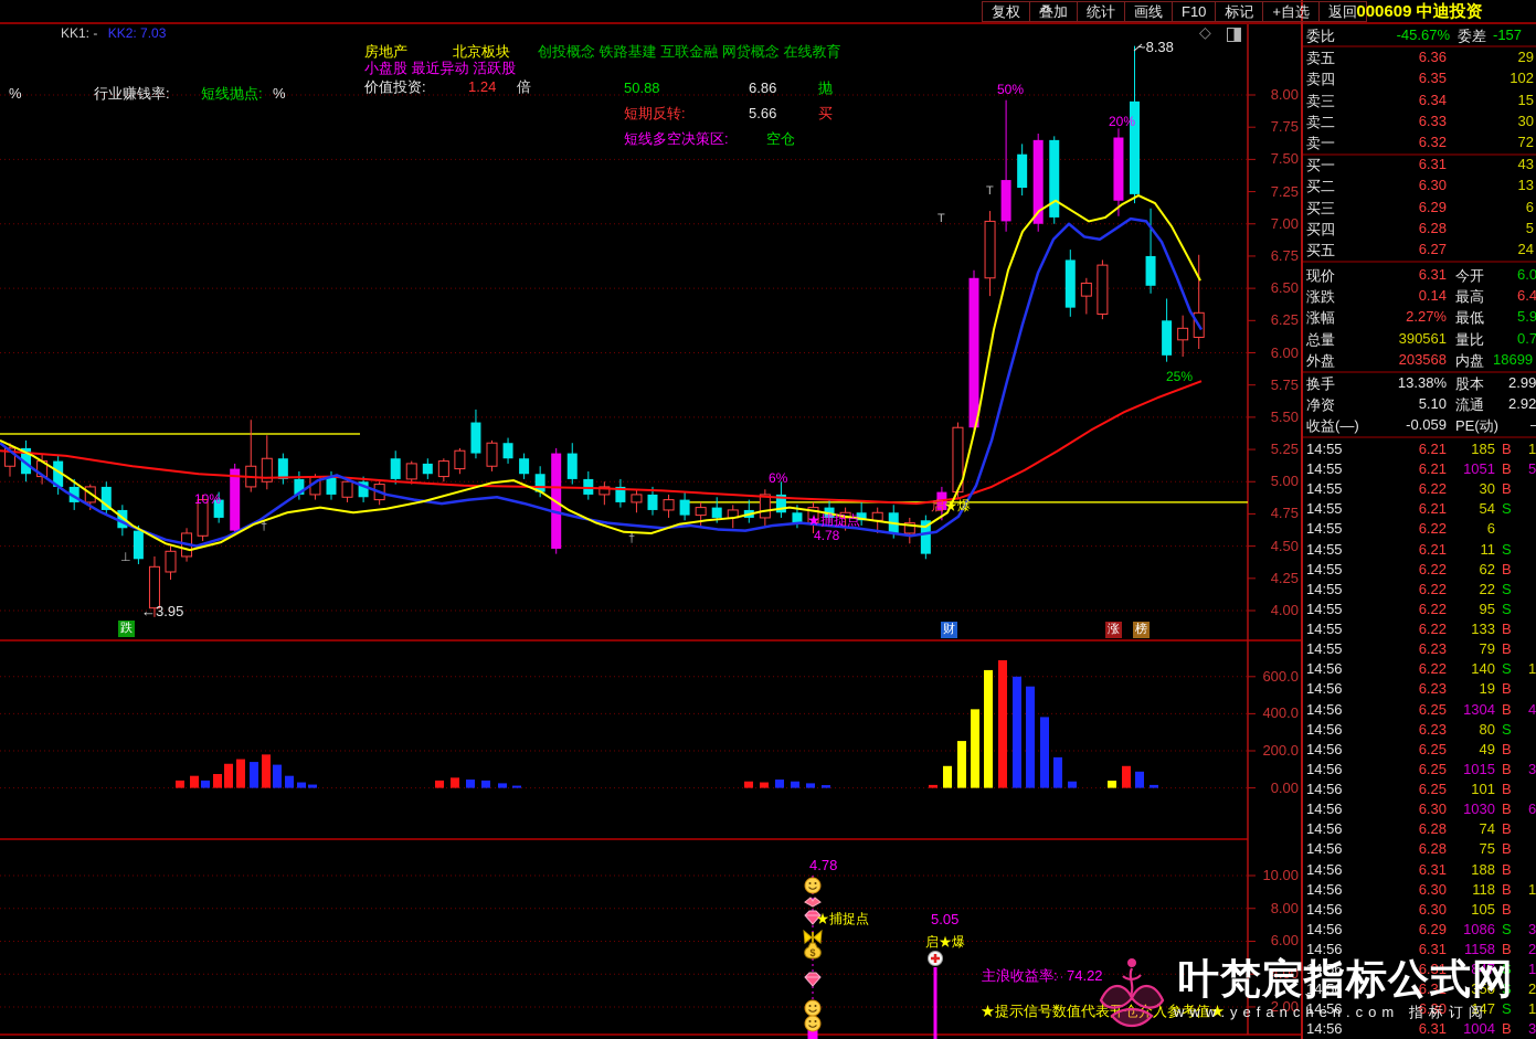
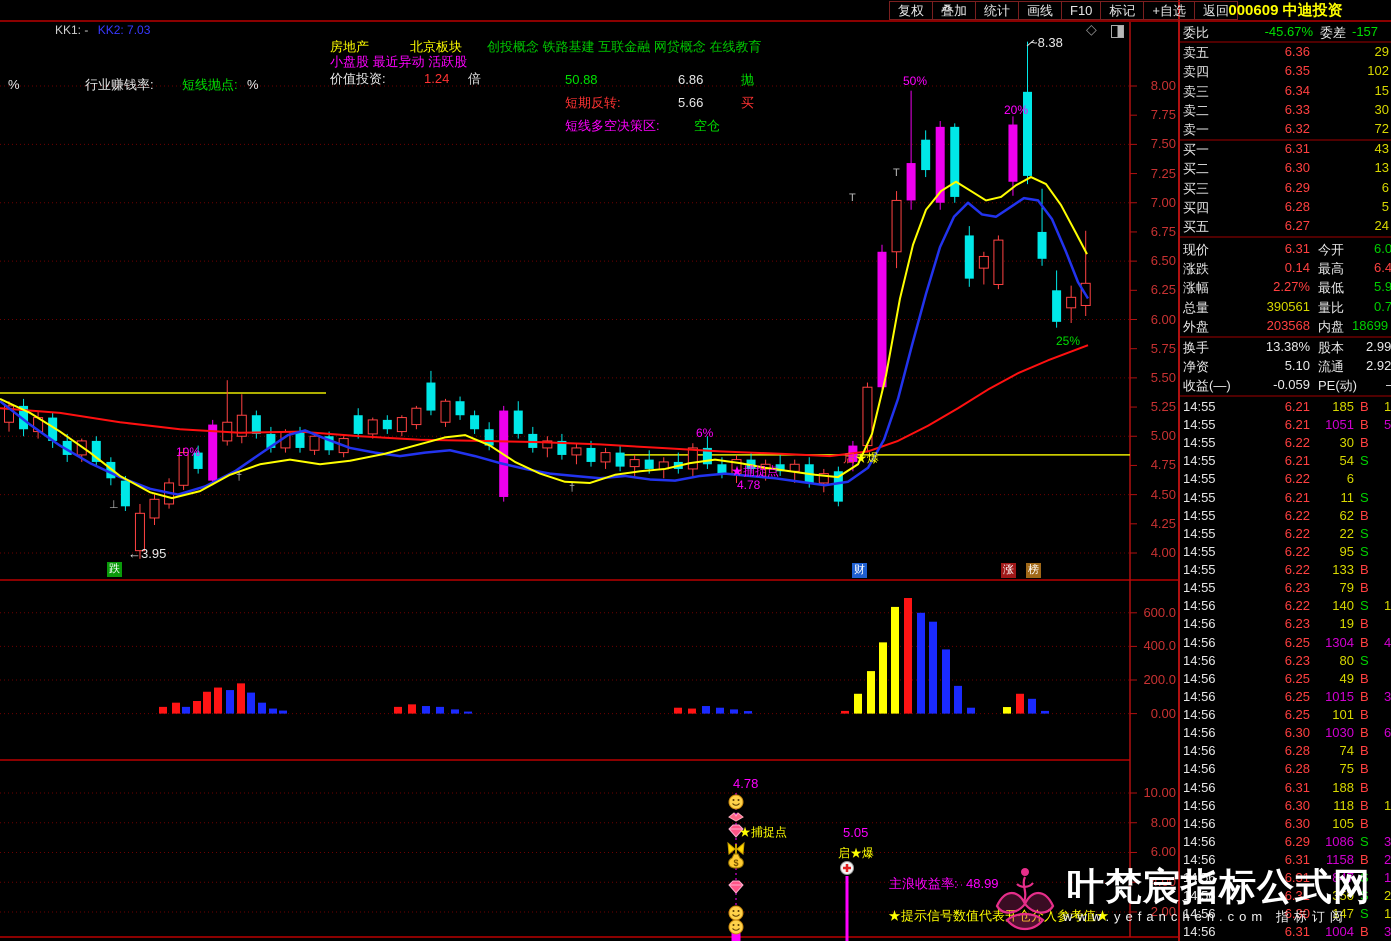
  $
  复权
  叠加
  统计
  画线
  F10
  标记
  +自选
  返回
  KK1: - KK2: 7.03
  ◇
  000609 中迪投资
  叶梵宸指标公式网
  www.yefanchen.com 指标订阅
  4.78
  ★捕捉点
  5.05
  启★爆
  主浪收益率:
- 74.22
+ 48.99
  ★提示信号数值代表开仓介入参考值★
  8.00
  7.75
  7.50
  7.25
  7.00
  6.75
  6.50
  6.25
  6.00
  5.75
  5.50
  5.25
  5.00
  4.75
  4.50
  4.25
  4.00
  600.0
  400.0
  200.0
  0.00
  10.00
  8.00
  6.00
  4.00
  2.00
  %
  行业赚钱率:
  短线抛点:
  %
  房地产
  北京板块
  创投概念 铁路基建 互联金融 网贷概念 在线教育
  小盘股 最近异动 活跃股
  价值投资:
  1.24
  倍
  50.88
  6.86
  抛
  短期反转:
  5.66
  买
  短线多空决策区:
  空仓
  10%
  6%
  ←3.95
  ★捕捉点
  4.78
  启
  ★爆
  50%
  20%
  ~8.38
  25%
  ⊥
  †
  †
  T
  T
  跌
  财
  涨
  榜
  委比
  -45.67%
  委差
  -157
  卖五
  6.36
  29
  卖四
  6.35
  102
  卖三
  6.34
  15
  卖二
  6.33
  30
  卖一
  6.32
  72
  买一
  6.31
  43
  买二
  6.30
  13
  买三
  6.29
  6
  买四
  6.28
  5
  买五
  6.27
  24
  现价
  6.31
  今开
  6.0
  涨跌
  0.14
  最高
  6.4
  涨幅
  2.27%
  最低
  5.9
  总量
  390561
  量比
  0.7
  外盘
  203568
  内盘
  18699
  换手
  13.38%
  股本
  2.99
  净资
  5.10
  流通
  2.92
  收益(—)
  -0.059
  PE(动)
  14:55
  6.21
  185
  B
  1
  14:55
  6.21
  1051
  B
  5
  14:55
  6.22
  30
  B
  14:55
  6.21
  54
  S
  14:55
  6.22
  6
  14:55
  6.21
  11
  S
  14:55
  6.22
  62
  B
  14:55
  6.22
  22
  S
  14:55
  6.22
  95
  S
  14:55
  6.22
  133
  B
  14:55
  6.23
  79
  B
  14:56
  6.22
  140
  S
  1
  14:56
  6.23
  19
  B
  14:56
  6.25
  1304
  B
  4
  14:56
  6.23
  80
  S
  14:56
  6.25
  49
  B
  14:56
  6.25
  1015
  B
  3
  14:56
  6.25
  101
  B
  14:56
  6.30
  1030
  B
  6
  14:56
  6.28
  74
  B
  14:56
  6.28
  75
  B
  14:56
  6.31
  188
  B
  14:56
  6.30
  118
  B
  1
  14:56
  6.30
  105
  B
  14:56
  6.29
  1086
  S
  3
  14:56
  6.31
  1158
  B
  2
  14:56
  6.31
  847
  S
  1
  14:56
  6.31
  350
  S
  2
  14:56
  6.30
  147
  S
  1
  14:56
  6.31
  1004
  B
  3
